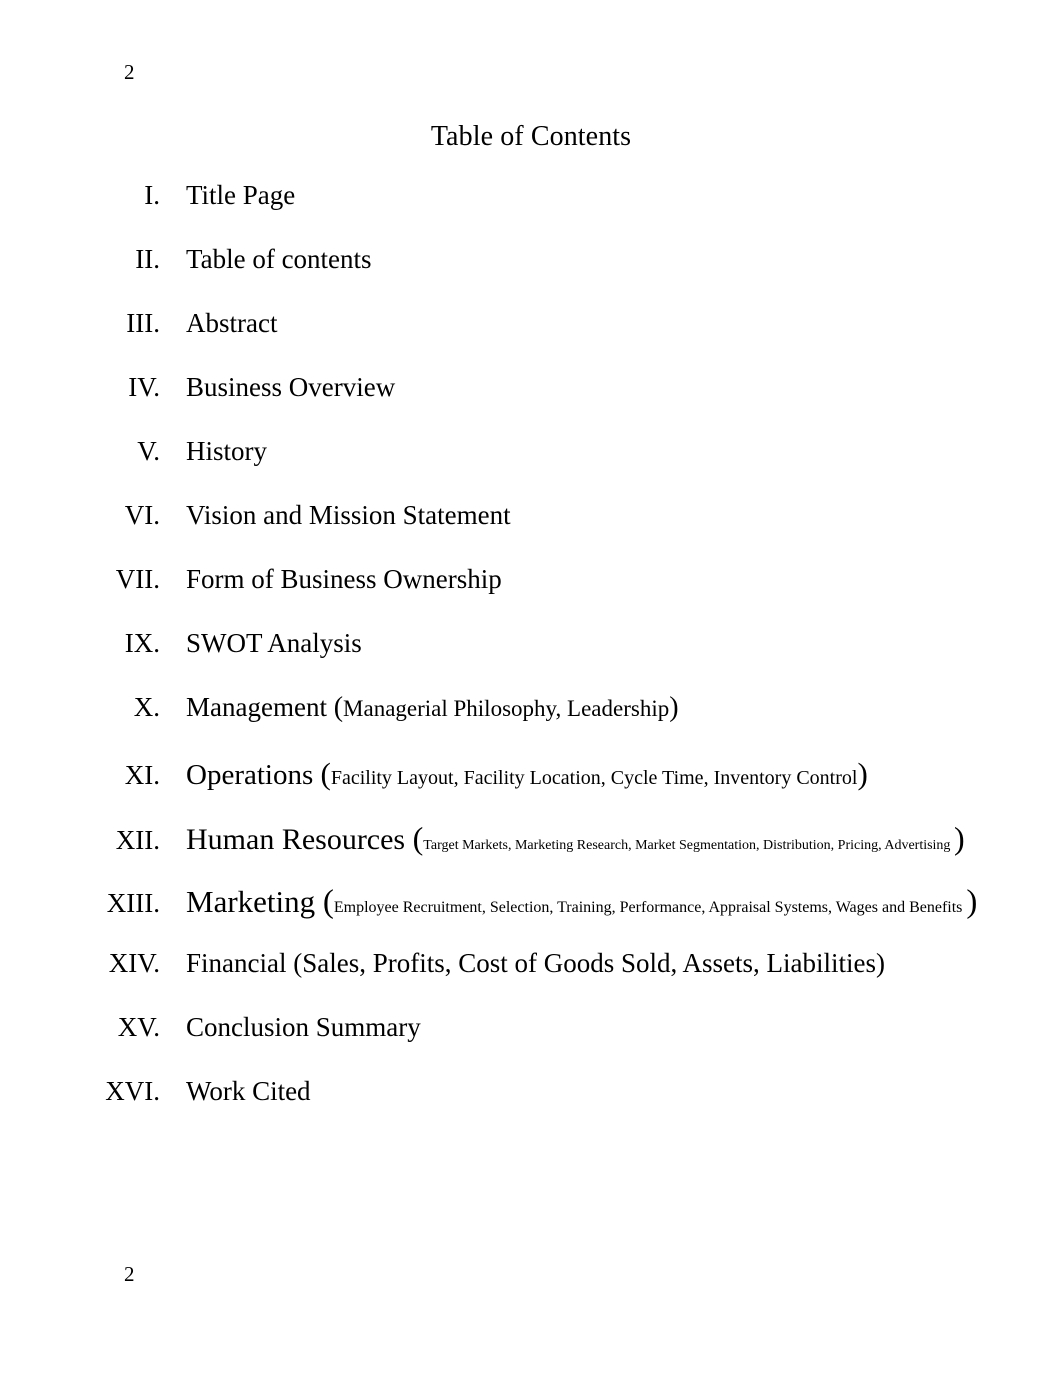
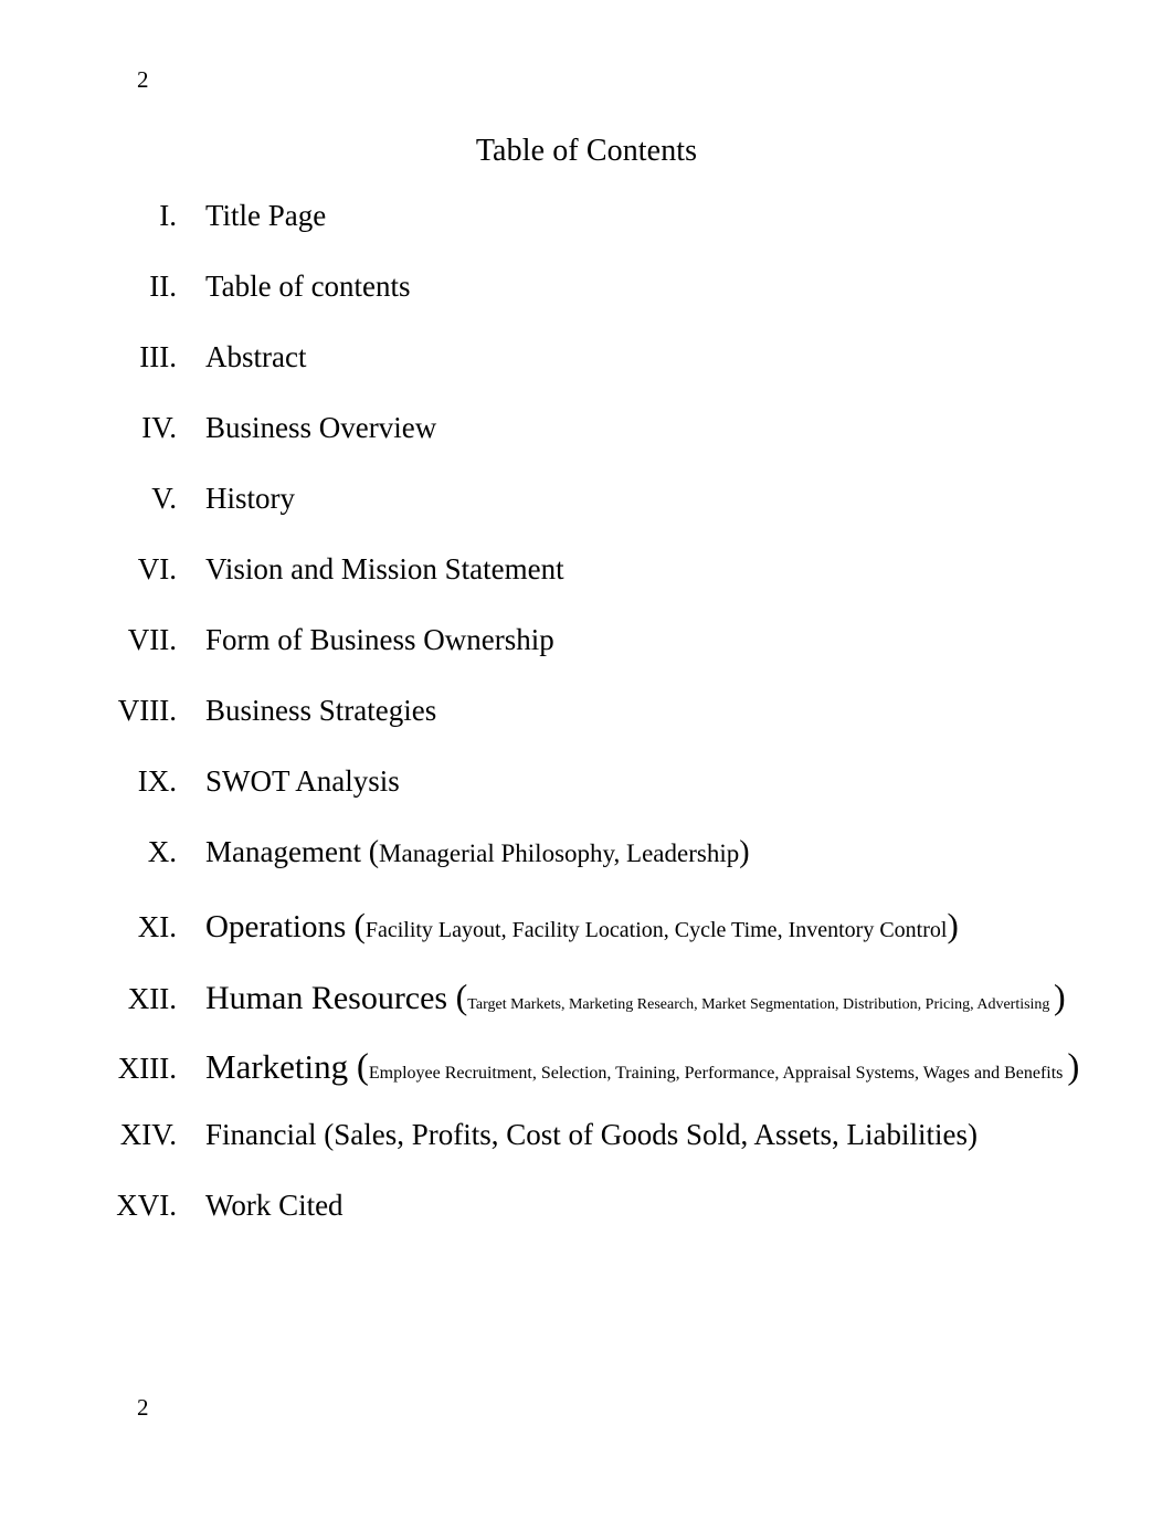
  2
  Table of Contents
  I.
  Title Page
  II.
  Table of contents
  III.
  Abstract
  IV.
  Business Overview
  V.
  History
  VI.
  Vision and Mission Statement
  VII.
  Form of Business Ownership
+ VIII.
+ Business Strategies
  IX.
  SWOT Analysis
  X.
  Management (Managerial Philosophy, Leadership)
  XI.
  Operations (Facility Layout, Facility Location, Cycle Time, Inventory Control)
  XII.
  Human Resources (Target Markets, Marketing Research, Market Segmentation, Distribution, Pricing, Advertising )
  XIII.
  Marketing (Employee Recruitment, Selection, Training, Performance, Appraisal Systems, Wages and Benefits )
  XIV.
  Financial (Sales, Profits, Cost of Goods Sold, Assets, Liabilities)
- XV.
- Conclusion Summary
  XVI.
  Work Cited
  2
